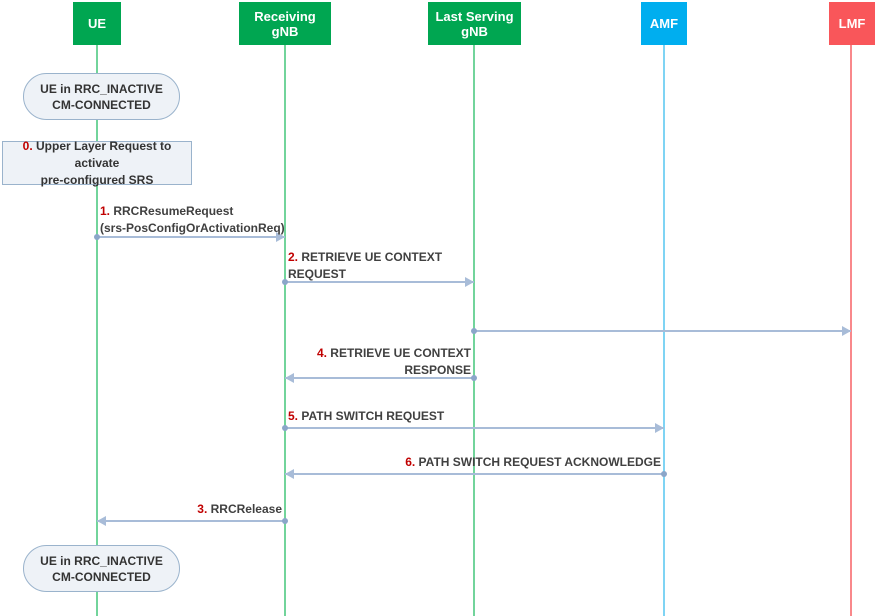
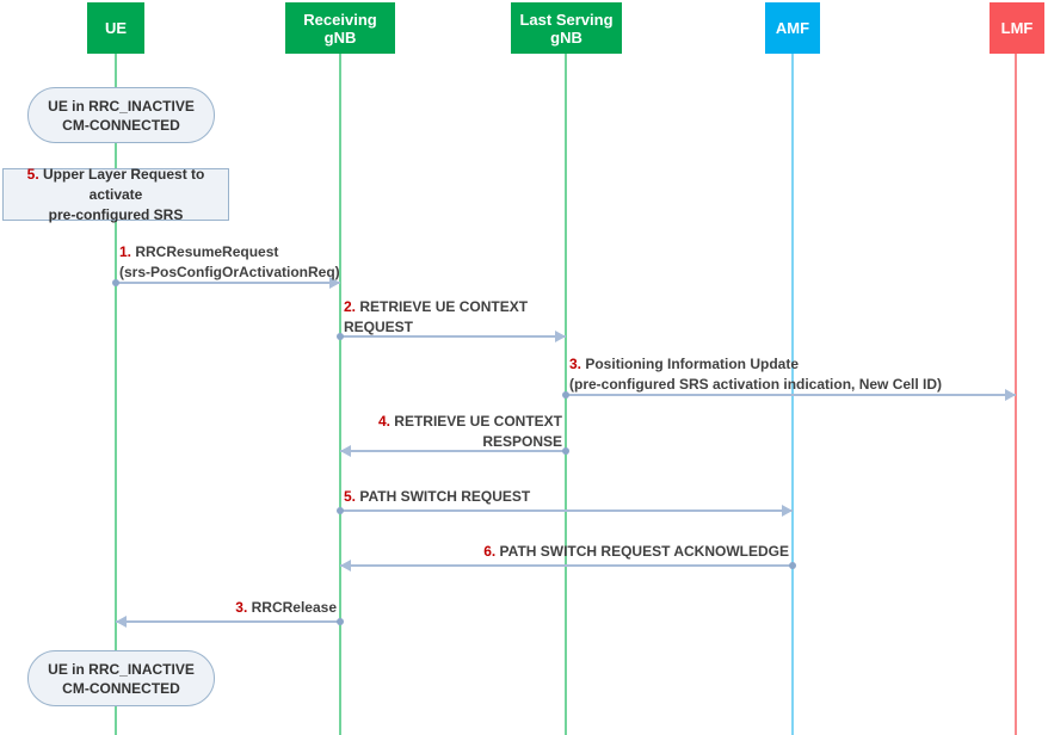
  UE
  Receiving
  gNB
  Last Serving
  gNB
  AMF
  LMF
  UE in RRC_INACTIVE
  CM-CONNECTED
  UE in RRC_INACTIVE
  CM-CONNECTED
- 0. Upper Layer Request to activate
+ 5. Upper Layer Request to activate
  pre-configured SRS
  1. RRCResumeRequest
  (srs-PosConfigOrActivationReq)
  2. RETRIEVE UE CONTEXT
  REQUEST
+ 3. Positioning Information Update
+ (pre-configured SRS activation indication, New Cell ID)
  4. RETRIEVE UE CONTEXT
  RESPONSE
  5. PATH SWITCH REQUEST
  6. PATH SWITCH REQUEST ACKNOWLEDGE
  3. RRCRelease
